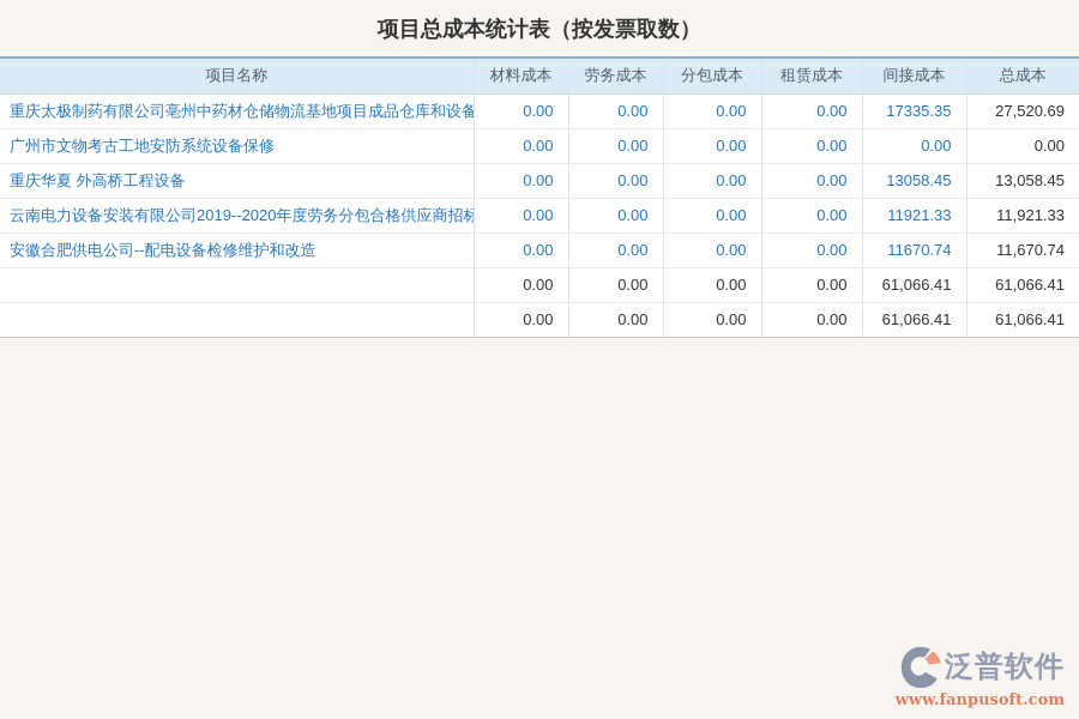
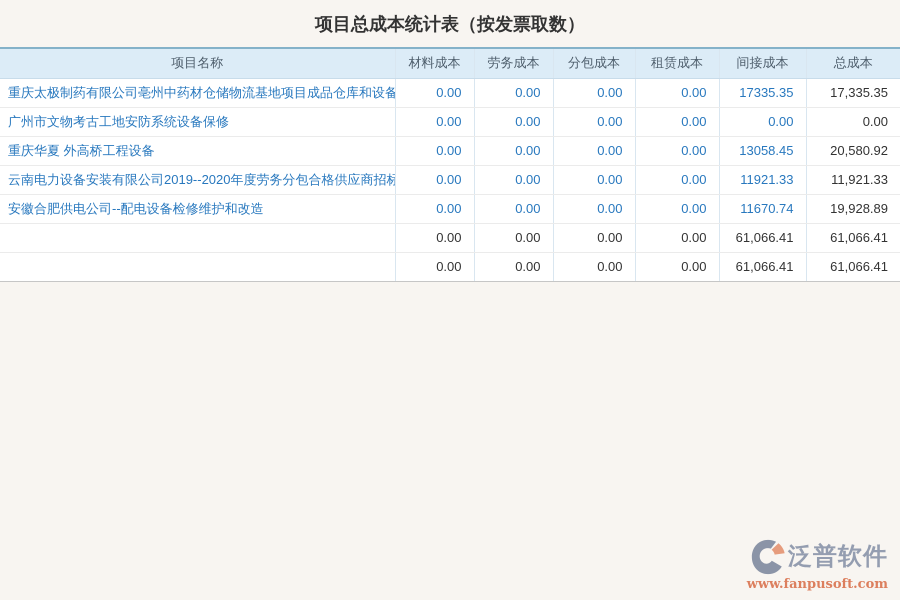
  项目总成本统计表（按发票取数）
  项目名称	材料成本	劳务成本	分包成本	租赁成本	间接成本	总成本
- 重庆太极制药有限公司亳州中药材仓储物流基地项目成品仓库和设备	0.00	0.00	0.00	0.00	17335.35	27,520.69
+ 重庆太极制药有限公司亳州中药材仓储物流基地项目成品仓库和设备	0.00	0.00	0.00	0.00	17335.35	17,335.35
  广州市文物考古工地安防系统设备保修	0.00	0.00	0.00	0.00	0.00	0.00
- 重庆华夏 外高桥工程设备	0.00	0.00	0.00	0.00	13058.45	13,058.45
+ 重庆华夏 外高桥工程设备	0.00	0.00	0.00	0.00	13058.45	20,580.92
  云南电力设备安装有限公司2019--2020年度劳务分包合格供应商招标	0.00	0.00	0.00	0.00	11921.33	11,921.33
- 安徽合肥供电公司--配电设备检修维护和改造	0.00	0.00	0.00	0.00	11670.74	11,670.74
+ 安徽合肥供电公司--配电设备检修维护和改造	0.00	0.00	0.00	0.00	11670.74	19,928.89
  	0.00	0.00	0.00	0.00	61,066.41	61,066.41
  	0.00	0.00	0.00	0.00	61,066.41	61,066.41
  泛普软件
  www.fanpusoft.com
